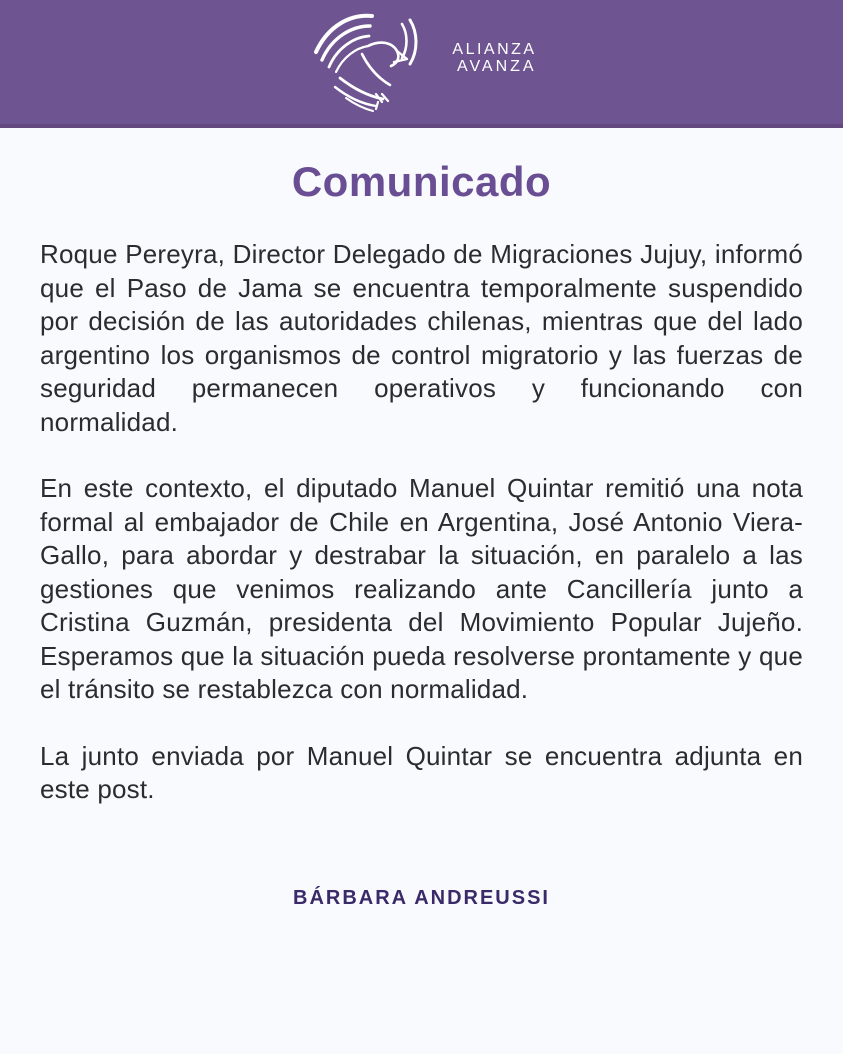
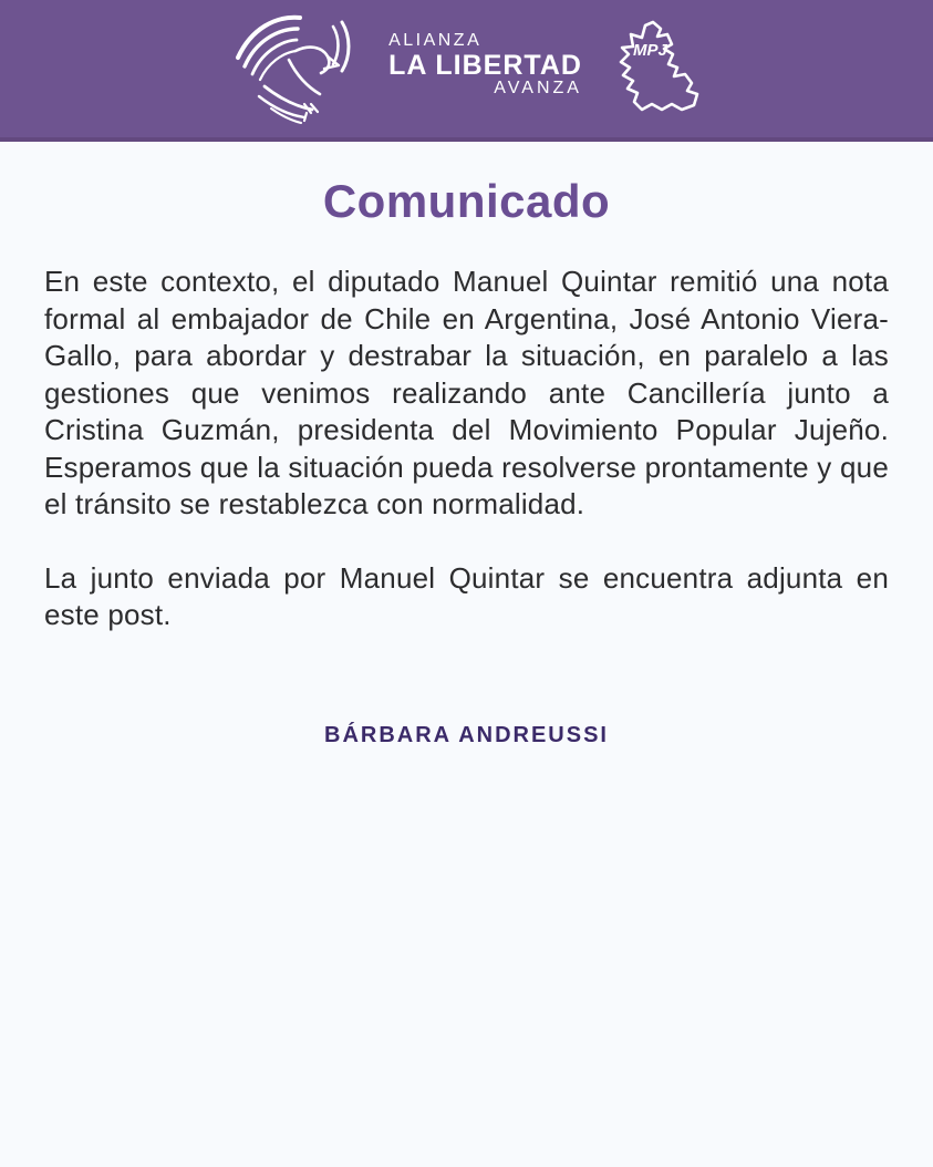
  ALIANZA
+ LA LIBERTAD
  AVANZA
+ MPJ
  Comunicado
- Roque Pereyra, Director Delegado de Migraciones Jujuy, informó que el Paso de Jama se encuentra temporalmente suspendido por decisión de las autoridades chilenas, mientras que del lado argentino los organismos de control migratorio y las fuerzas de seguridad permanecen operativos y funcionando con normalidad.
  En este contexto, el diputado Manuel Quintar remitió una nota formal al embajador de Chile en Argentina, José Antonio Viera-Gallo, para abordar y destrabar la situación, en paralelo a las gestiones que venimos realizando ante Cancillería junto a Cristina Guzmán, presidenta del Movimiento Popular Jujeño. Esperamos que la situación pueda resolverse prontamente y que el tránsito se restablezca con normalidad.
  La junto enviada por Manuel Quintar se encuentra adjunta en este post.
  BÁRBARA ANDREUSSI
